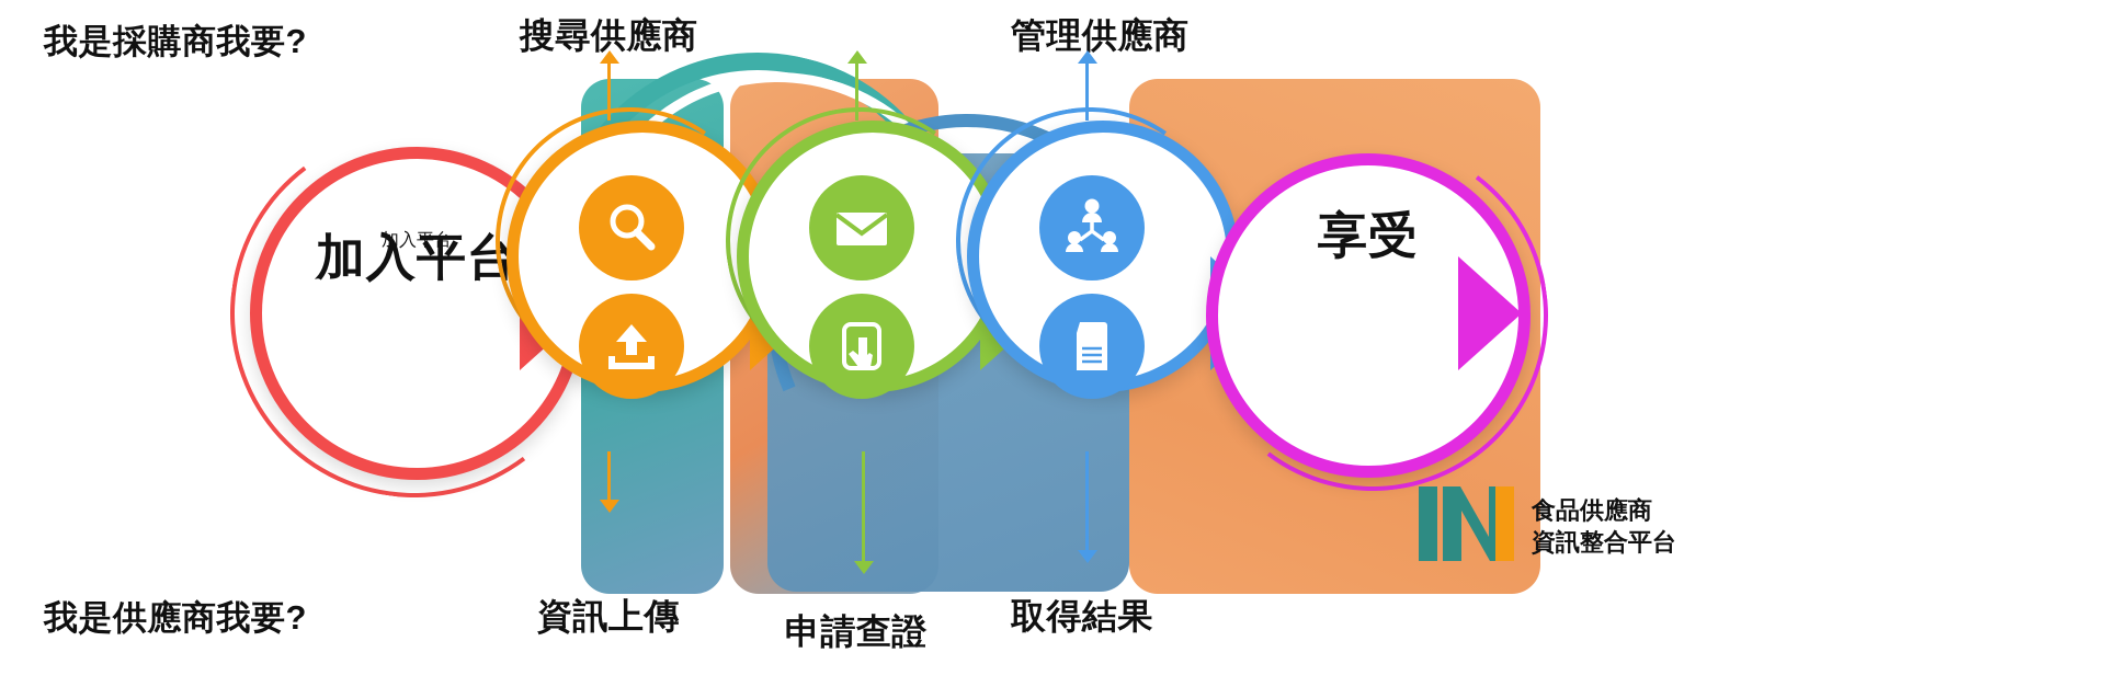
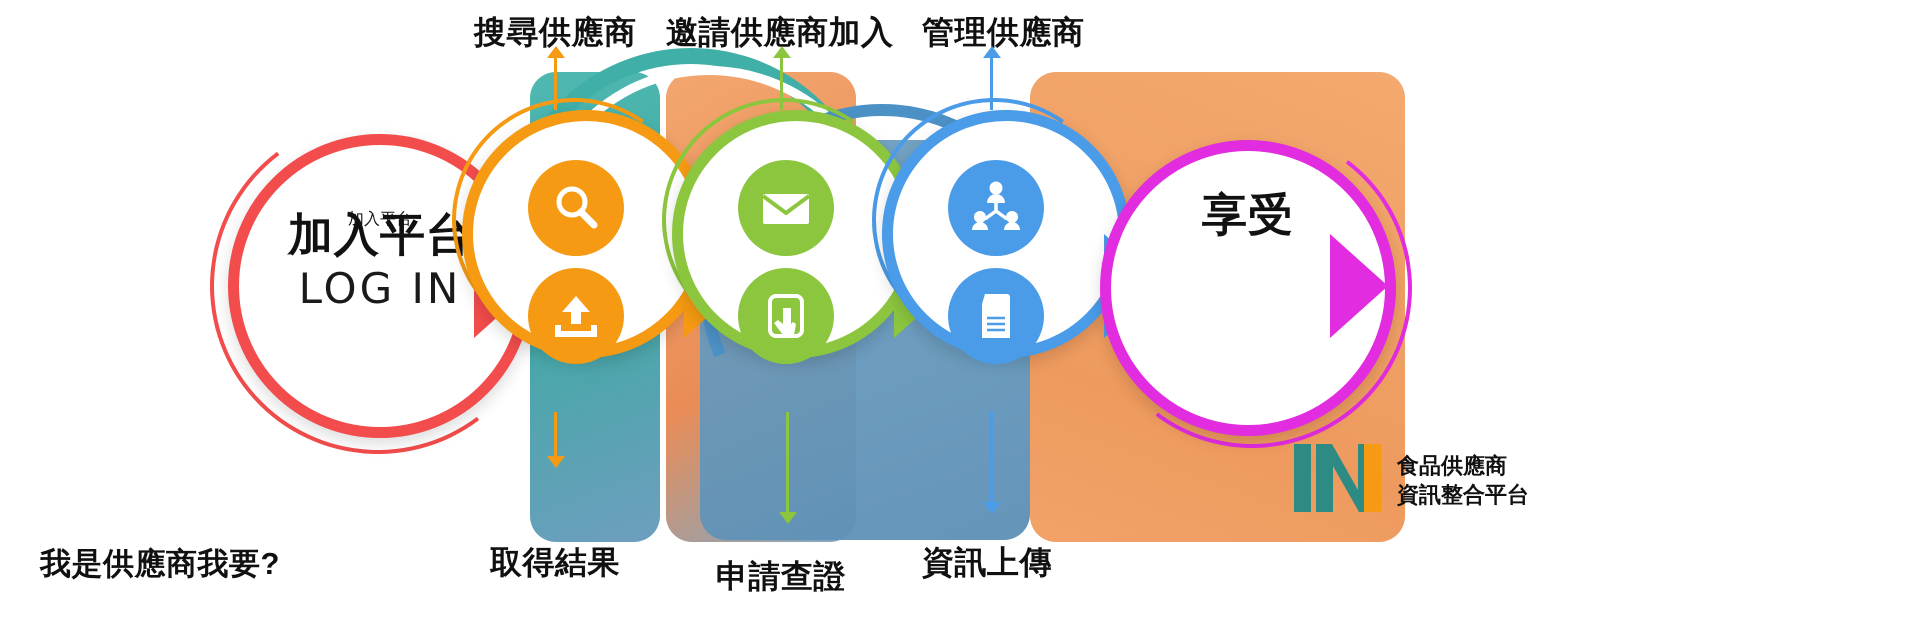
  加入平台
  加入平台
+ LOG IN
  享受
- 我是採購商我要?
  我是供應商我要?
  搜尋供應商
+ 邀請供應商加入
  管理供應商
- 資訊上傳
+ 取得結果
  申請查證
- 取得結果
+ 資訊上傳
  食品供應商
  資訊整合平台
